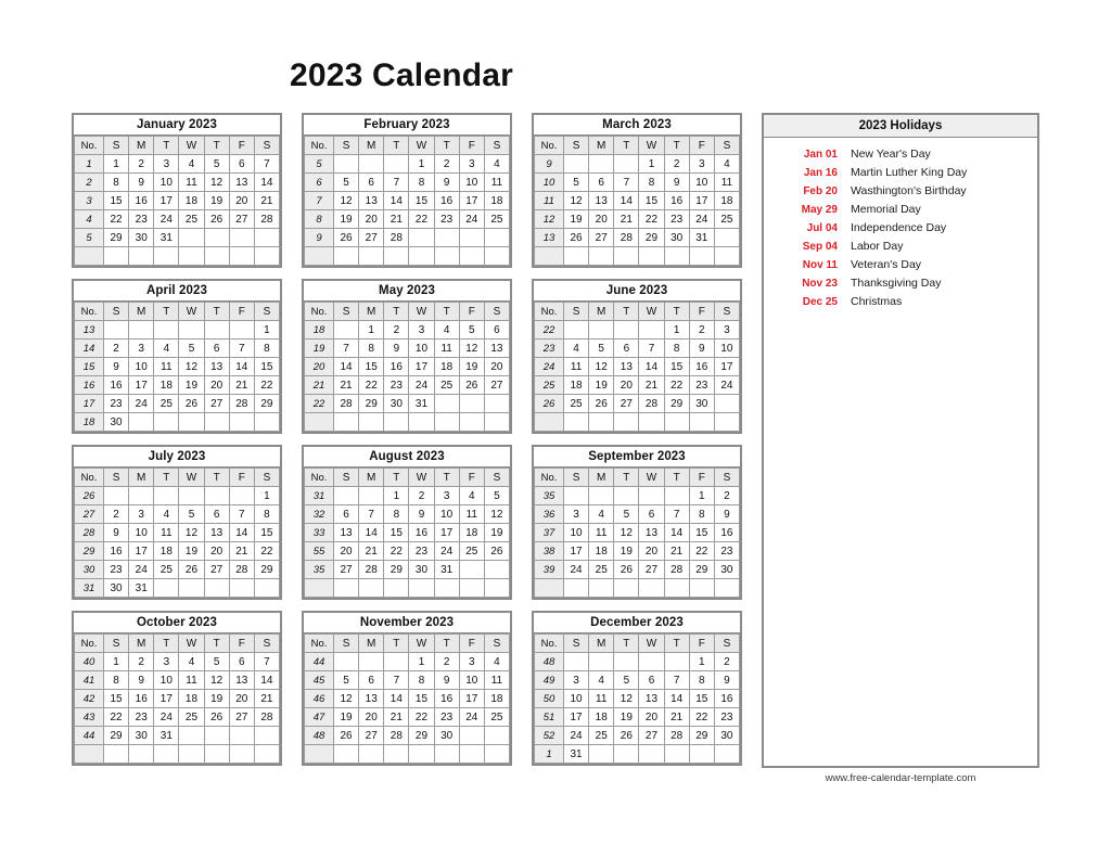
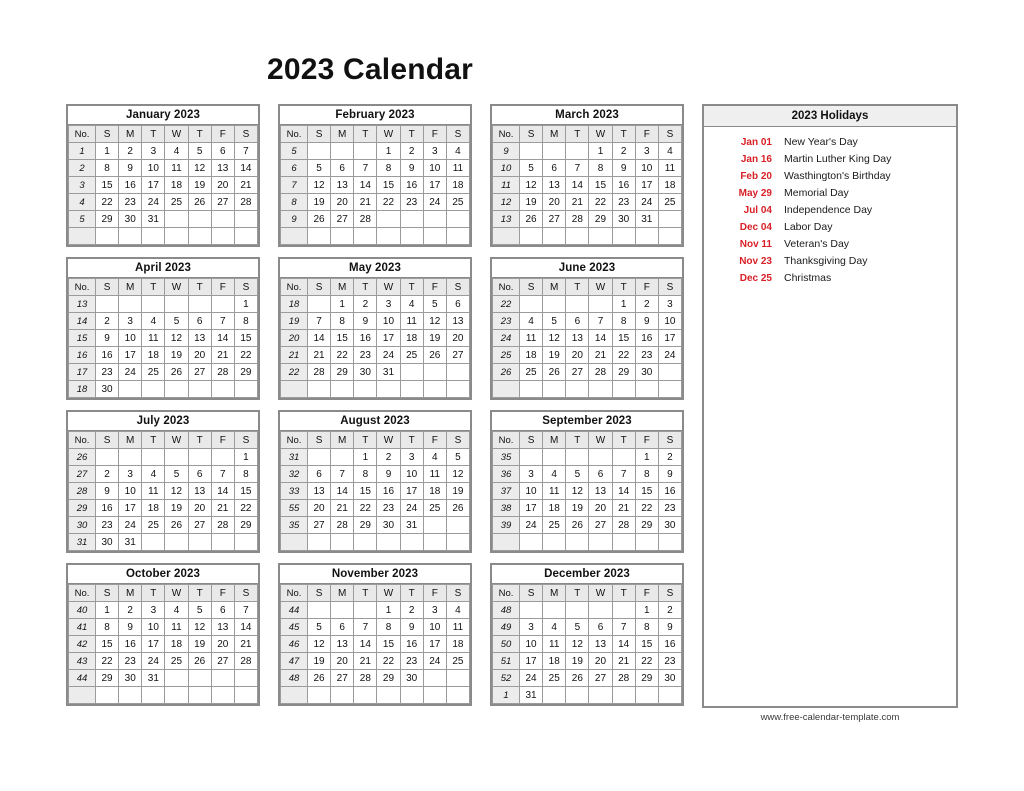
  2023 Calendar
  January 2023
  No.	S	M	T	W	T	F	S
  1	1	2	3	4	5	6	7
  2	8	9	10	11	12	13	14
  3	15	16	17	18	19	20	21
  4	22	23	24	25	26	27	28
  5	29	30	31
  February 2023
  No.	S	M	T	W	T	F	S
  5				1	2	3	4
  6	5	6	7	8	9	10	11
  7	12	13	14	15	16	17	18
  8	19	20	21	22	23	24	25
  9	26	27	28
  March 2023
  No.	S	M	T	W	T	F	S
  9				1	2	3	4
  10	5	6	7	8	9	10	11
  11	12	13	14	15	16	17	18
  12	19	20	21	22	23	24	25
  13	26	27	28	29	30	31
  April 2023
  No.	S	M	T	W	T	F	S
  13							1
  14	2	3	4	5	6	7	8
  15	9	10	11	12	13	14	15
  16	16	17	18	19	20	21	22
  17	23	24	25	26	27	28	29
  18	30
  May 2023
  No.	S	M	T	W	T	F	S
  18		1	2	3	4	5	6
  19	7	8	9	10	11	12	13
  20	14	15	16	17	18	19	20
  21	21	22	23	24	25	26	27
  22	28	29	30	31
  June 2023
  No.	S	M	T	W	T	F	S
  22					1	2	3
  23	4	5	6	7	8	9	10
  24	11	12	13	14	15	16	17
  25	18	19	20	21	22	23	24
  26	25	26	27	28	29	30
  July 2023
  No.	S	M	T	W	T	F	S
  26							1
  27	2	3	4	5	6	7	8
  28	9	10	11	12	13	14	15
  29	16	17	18	19	20	21	22
  30	23	24	25	26	27	28	29
  31	30	31
  August 2023
  No.	S	M	T	W	T	F	S
  31			1	2	3	4	5
  32	6	7	8	9	10	11	12
  33	13	14	15	16	17	18	19
  55	20	21	22	23	24	25	26
  35	27	28	29	30	31
  September 2023
  No.	S	M	T	W	T	F	S
  35						1	2
  36	3	4	5	6	7	8	9
  37	10	11	12	13	14	15	16
  38	17	18	19	20	21	22	23
  39	24	25	26	27	28	29	30
  October 2023
  No.	S	M	T	W	T	F	S
  40	1	2	3	4	5	6	7
  41	8	9	10	11	12	13	14
  42	15	16	17	18	19	20	21
  43	22	23	24	25	26	27	28
  44	29	30	31
  November 2023
  No.	S	M	T	W	T	F	S
  44				1	2	3	4
  45	5	6	7	8	9	10	11
  46	12	13	14	15	16	17	18
  47	19	20	21	22	23	24	25
  48	26	27	28	29	30
  December 2023
  No.	S	M	T	W	T	F	S
  48						1	2
  49	3	4	5	6	7	8	9
  50	10	11	12	13	14	15	16
  51	17	18	19	20	21	22	23
  52	24	25	26	27	28	29	30
  1	31
  2023 Holidays
  Jan 01
  New Year's Day
  Jan 16
  Martin Luther King Day
  Feb 20
  Wasthington's Birthday
  May 29
  Memorial Day
  Jul 04
  Independence Day
- Sep 04
+ Dec 04
  Labor Day
  Nov 11
  Veteran's Day
  Nov 23
  Thanksgiving Day
  Dec 25
  Christmas
  www.free-calendar-template.com
